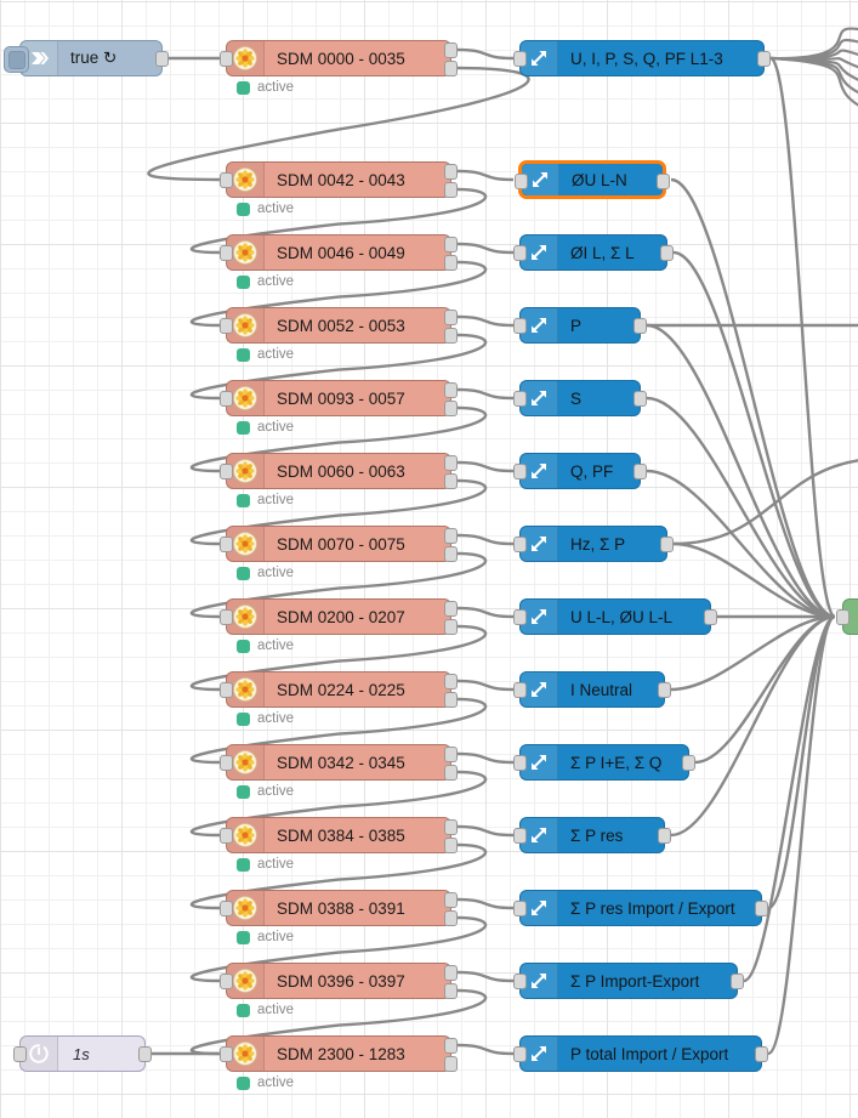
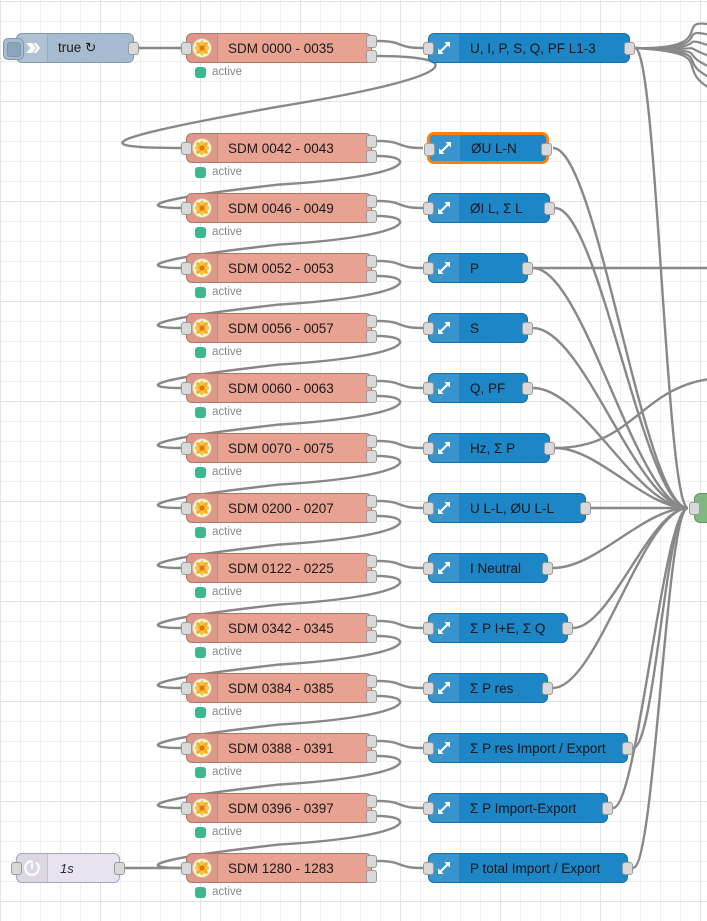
  true ↻
  1s
  SDM 0000 - 0035
  active
  SDM 0042 - 0043
  active
  SDM 0046 - 0049
  active
  SDM 0052 - 0053
  active
- SDM 0093 - 0057
+ SDM 0056 - 0057
  active
  SDM 0060 - 0063
  active
  SDM 0070 - 0075
  active
  SDM 0200 - 0207
  active
- SDM 0224 - 0225
+ SDM 0122 - 0225
  active
  SDM 0342 - 0345
  active
  SDM 0384 - 0385
  active
  SDM 0388 - 0391
  active
  SDM 0396 - 0397
  active
- SDM 2300 - 1283
+ SDM 1280 - 1283
  active
  U, I, P, S, Q, PF L1-3
  ØU L-N
  ØI L, Σ L
  P
  S
  Q, PF
  Hz, Σ P
  U L-L, ØU L-L
  I Neutral
  Σ P I+E, Σ Q
  Σ P res
  Σ P res Import / Export
  Σ P Import-Export
  P total Import / Export
